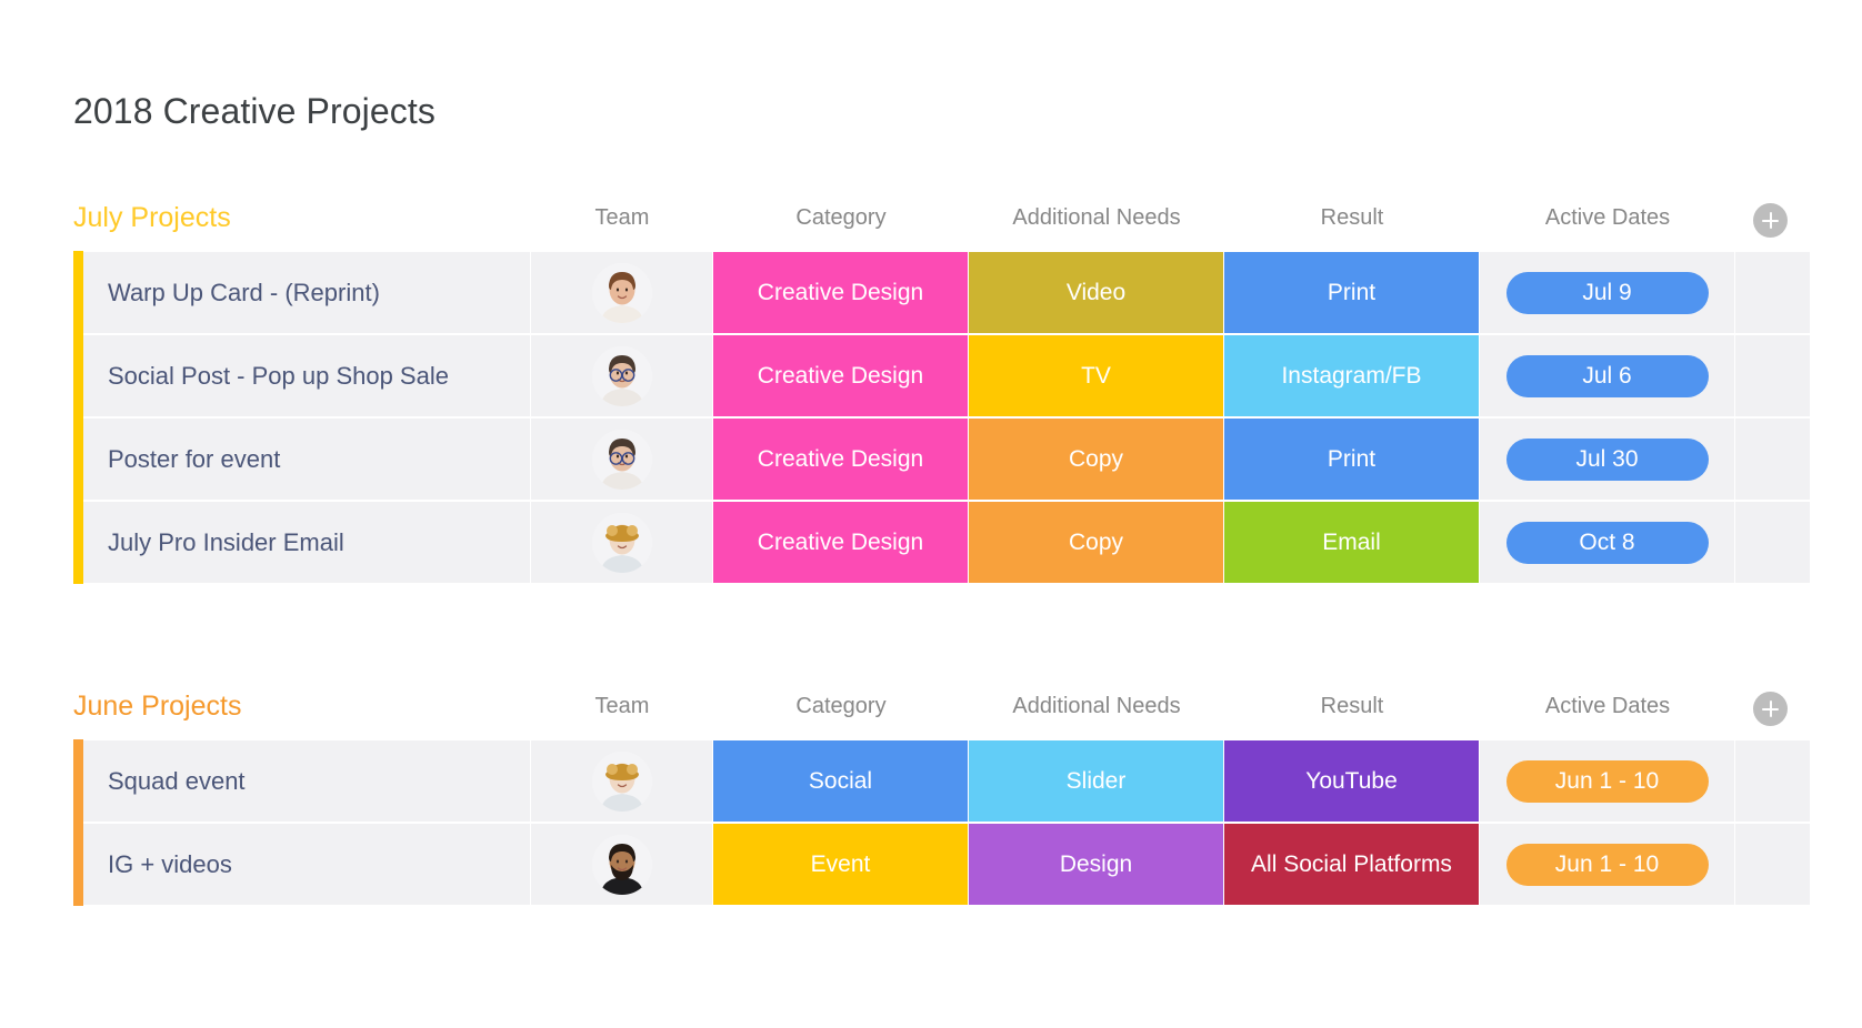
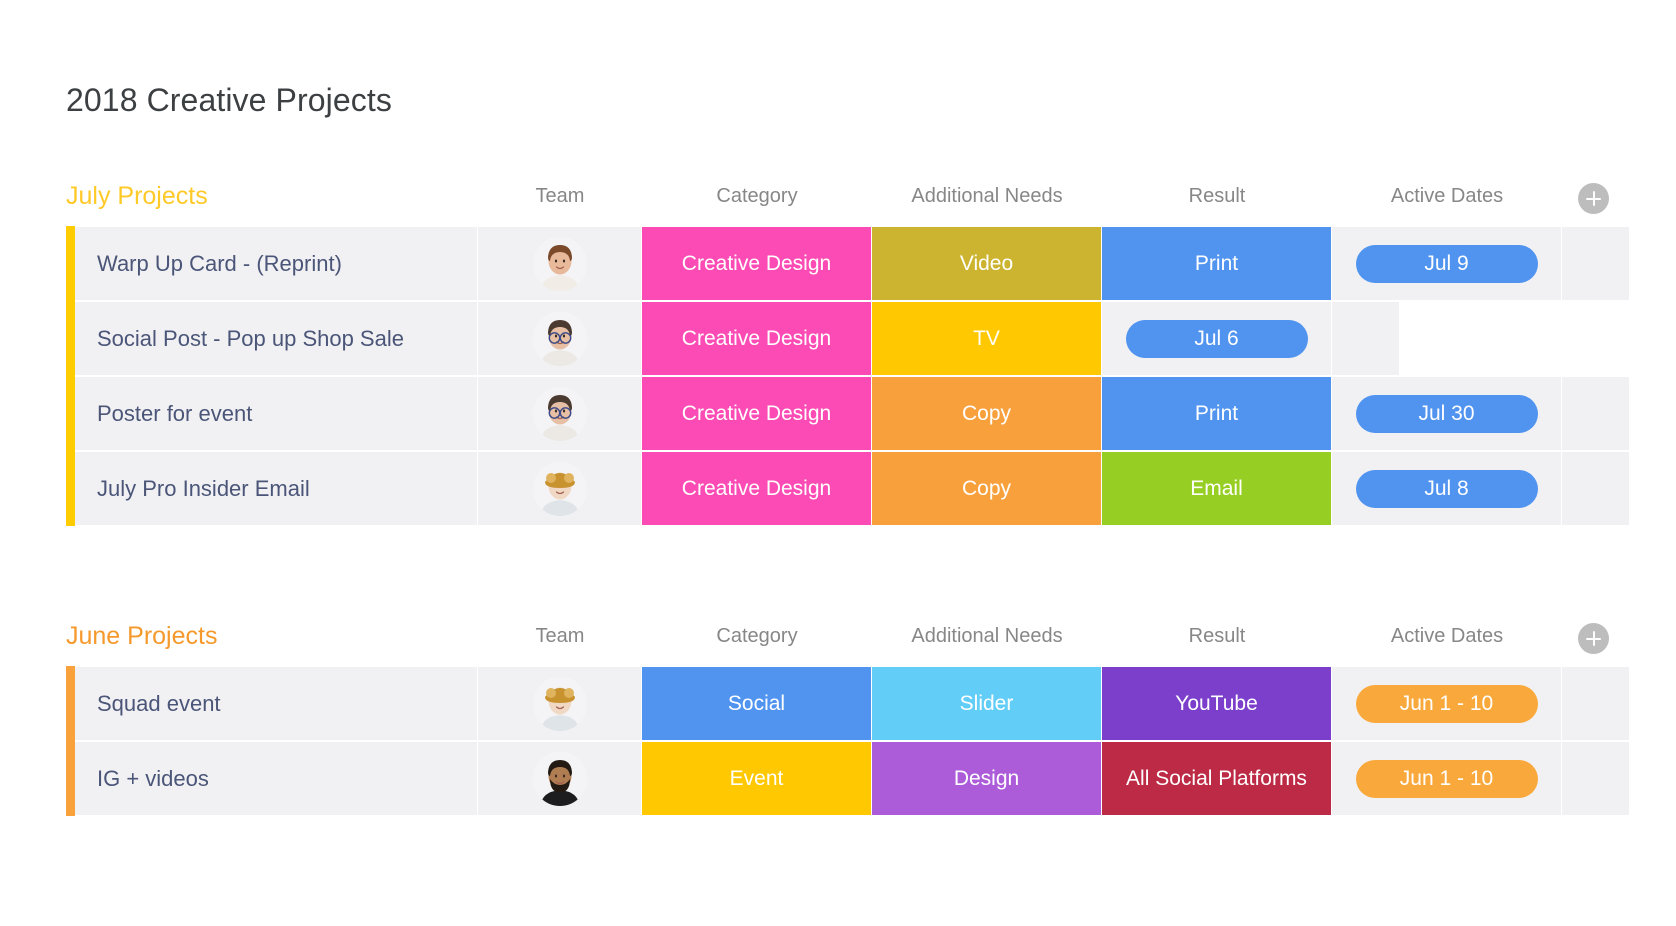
  2018 Creative Projects
  July Projects
  Team
  Category
  Additional Needs
  Result
  Active Dates
  Warp Up Card - (Reprint)
  Creative Design
  Video
  Print
  Jul 9
  Social Post - Pop up Shop Sale
  Creative Design
  TV
- Instagram/FB
  Jul 6
  Poster for event
  Creative Design
  Copy
  Print
  Jul 30
  July Pro Insider Email
  Creative Design
  Copy
  Email
- Oct 8
+ Jul 8
  June Projects
  Team
  Category
  Additional Needs
  Result
  Active Dates
  Squad event
  Social
  Slider
  YouTube
  Jun 1 - 10
  IG + videos
  Event
  Design
  All Social Platforms
  Jun 1 - 10
